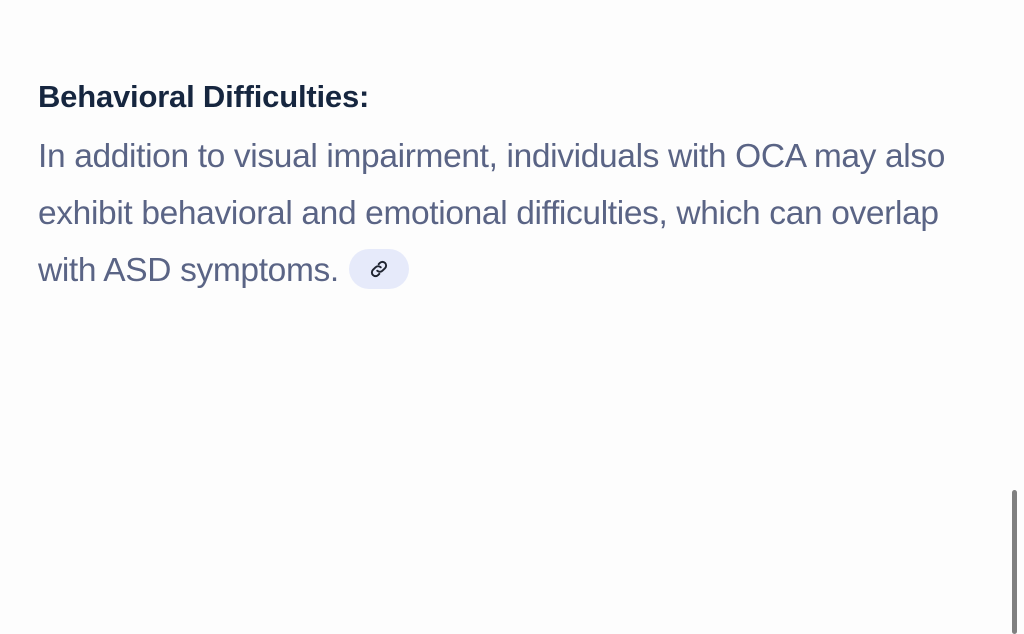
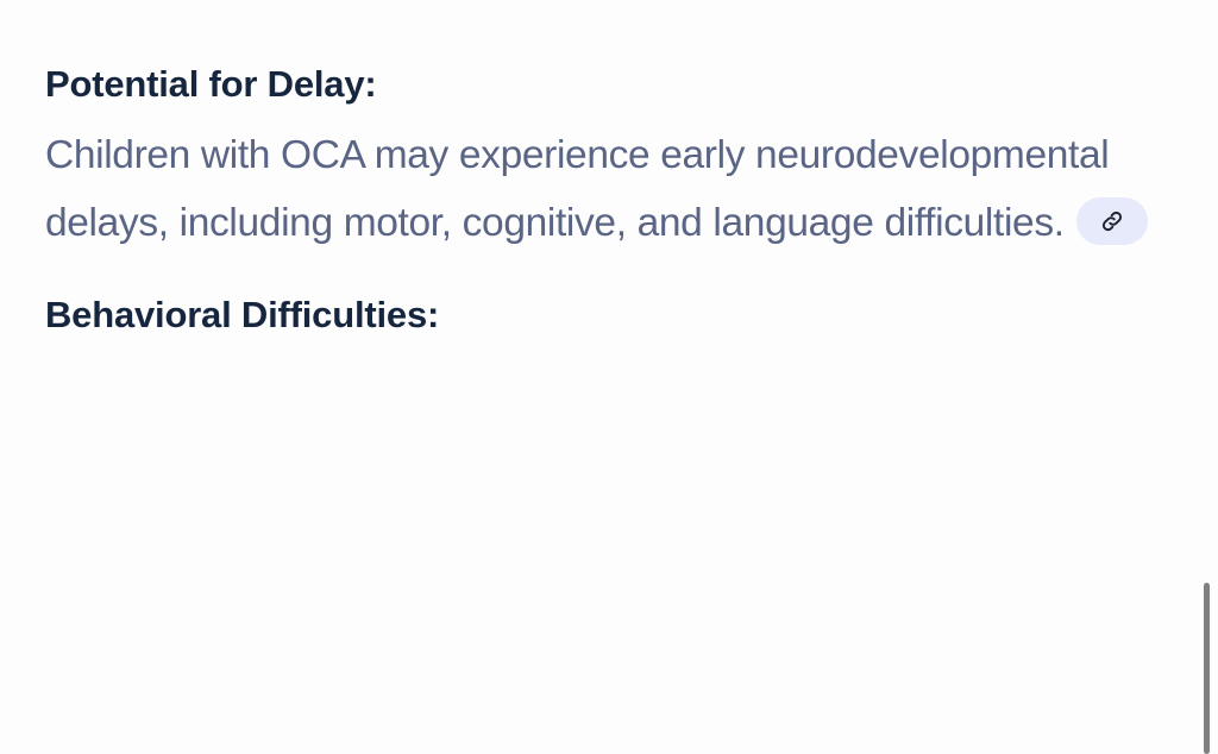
+ Potential for Delay:
+ Children with OCA may experience early neurodevelopmental delays, including motor, cognitive, and language difficulties.
  Behavioral Difficulties:
- In addition to visual impairment, individuals with OCA may also exhibit behavioral and emotional difficulties, which can overlap with ASD symptoms.
